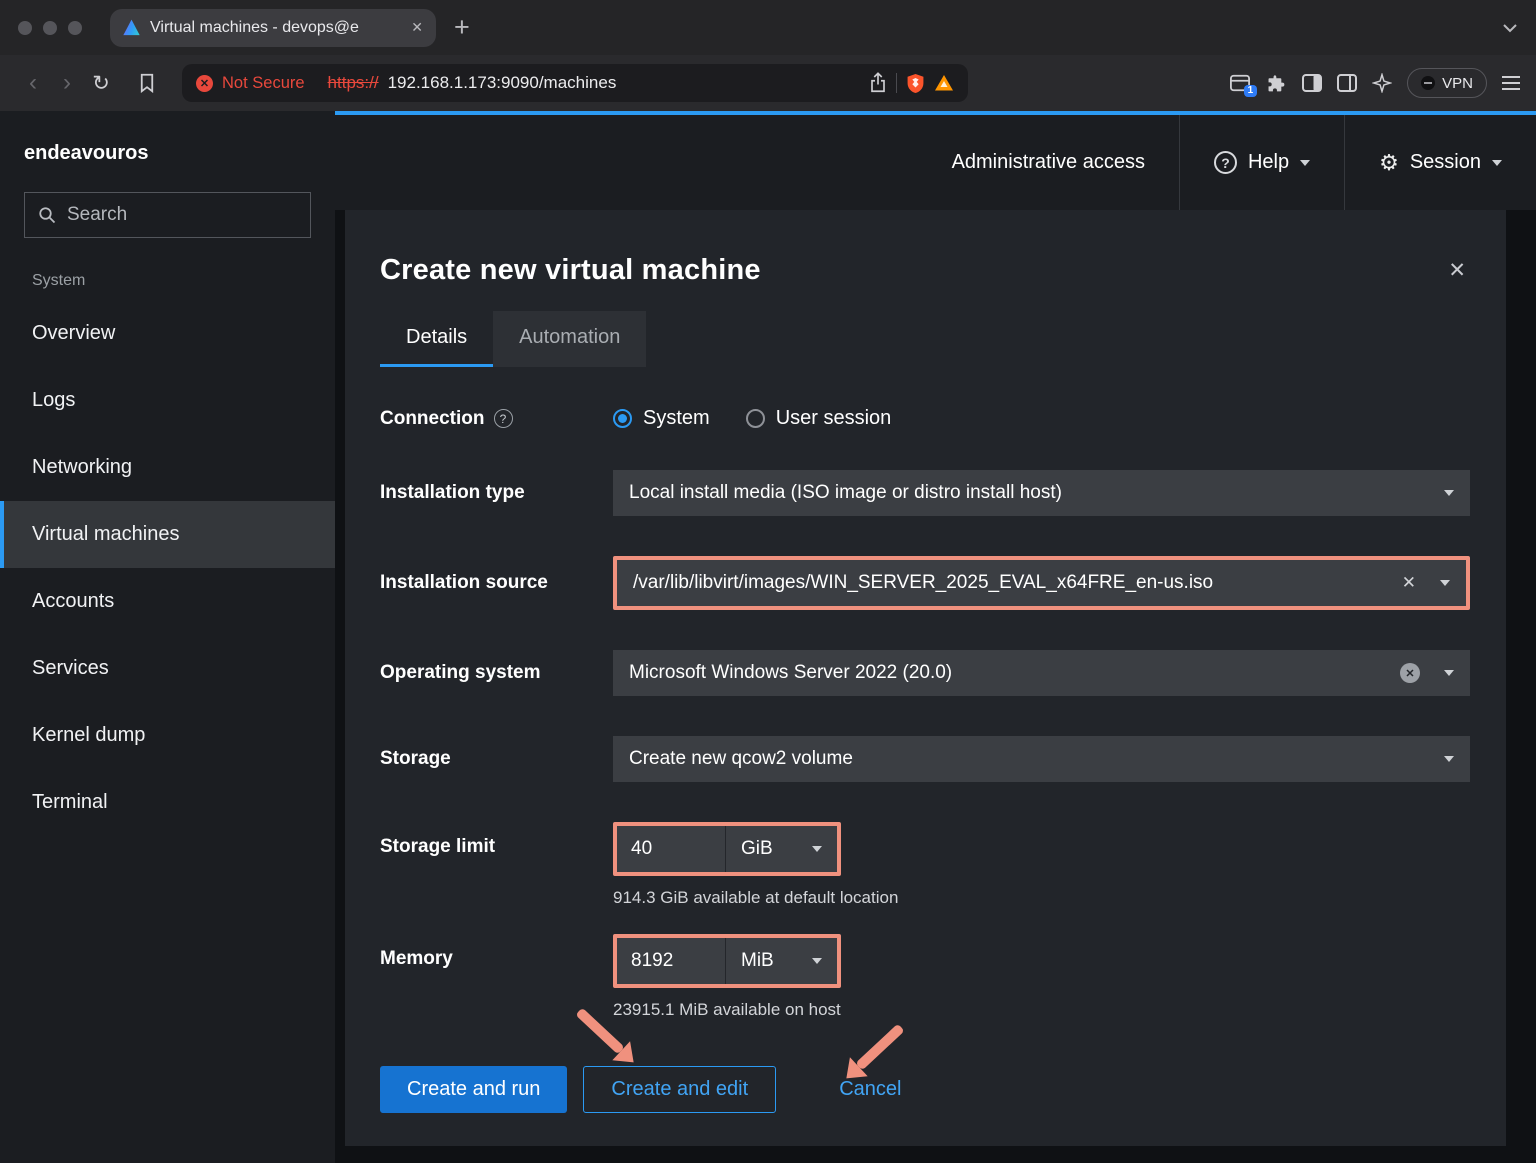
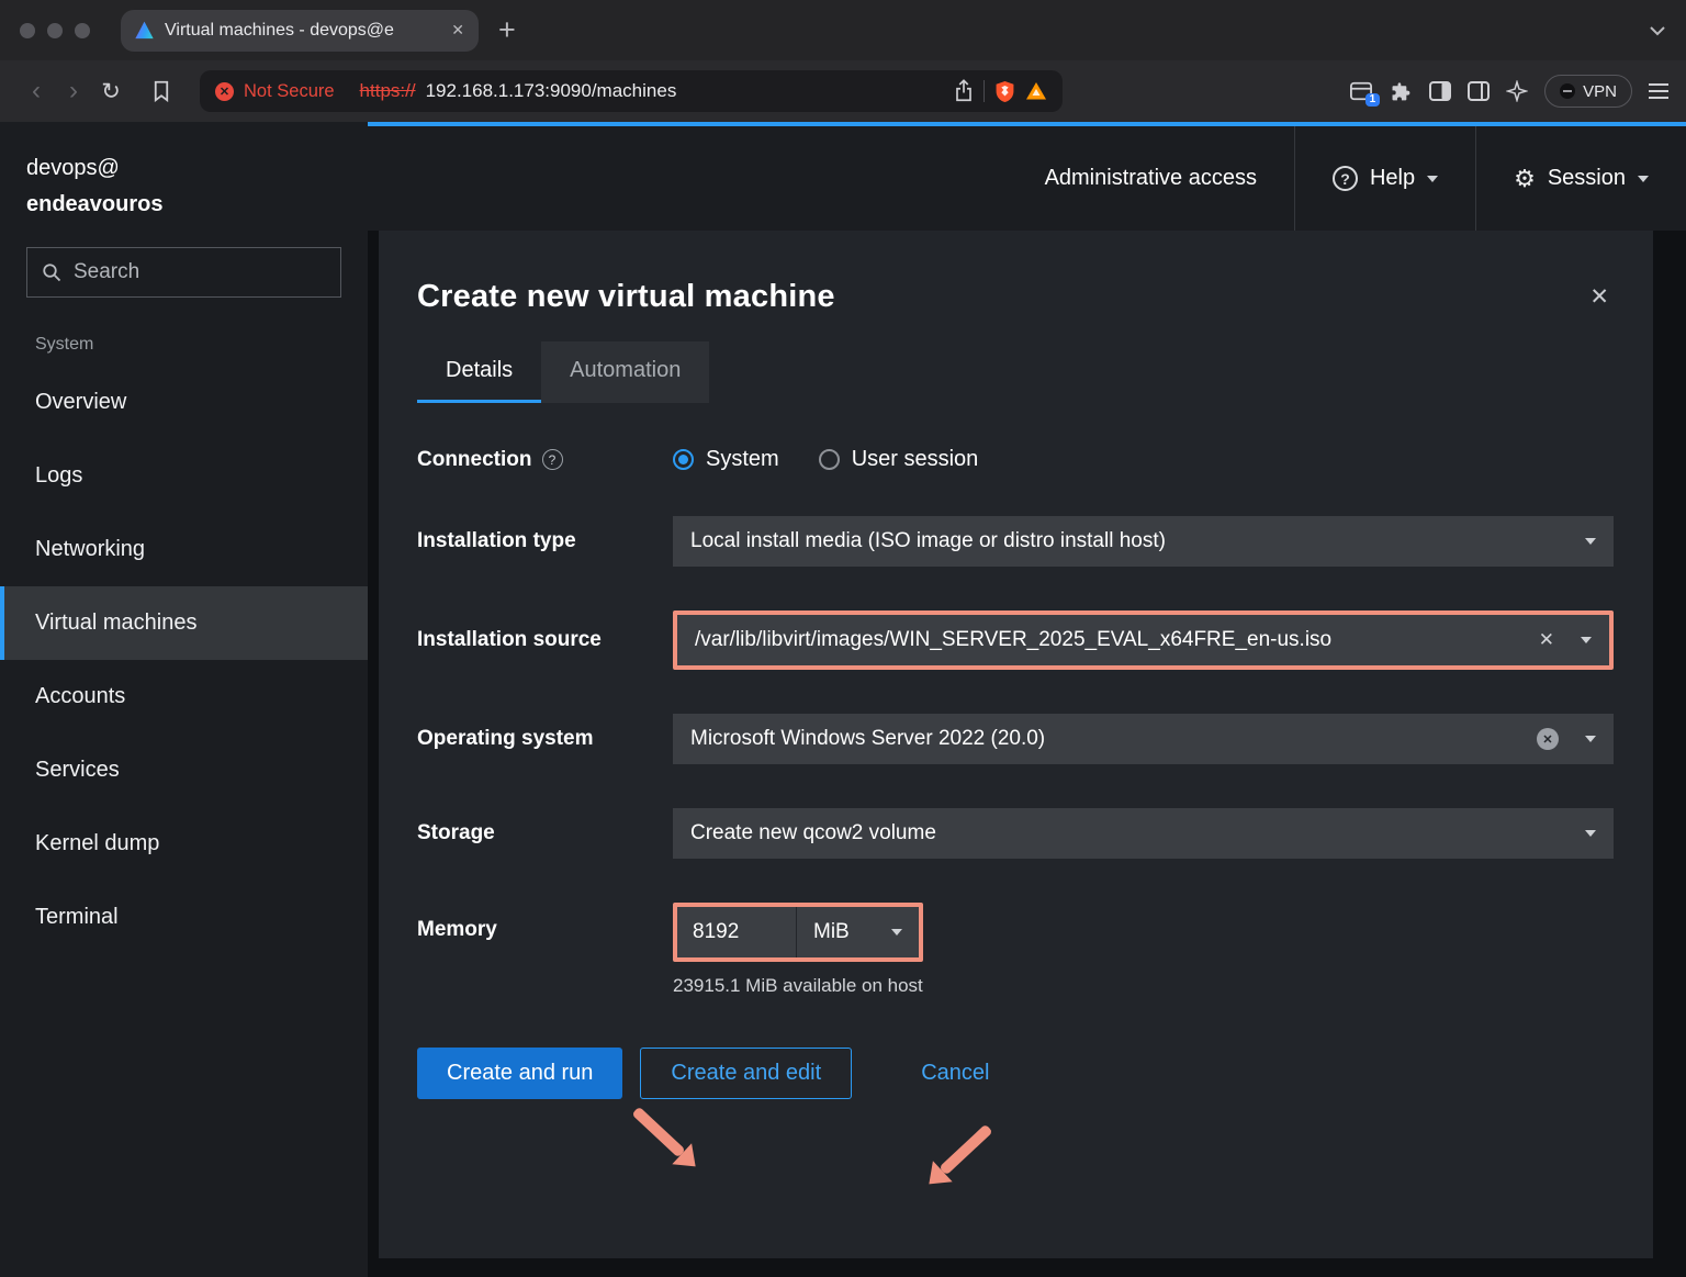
  Virtual machines - devops@e
  ✕
  +
  ‹
  ›
  ↻
  ✕
  Not Secure
  https://
  192.168.1.173:9090/machines
  1
  VPN
+ devops@
  endeavouros
  Search
  System
  Overview
  Logs
  Networking
  Virtual machines
  Accounts
  Services
  Kernel dump
  Terminal
  Administrative access
  ?
  Help
  ⚙
  Session
  Create new virtual machine
  ✕
  Details
  Automation
  Connection
  ?
  System
  User session
  Installation type
  Local install media (ISO image or distro install host)
  Installation source
  /var/lib/libvirt/images/WIN_SERVER_2025_EVAL_x64FRE_en-us.iso
  ✕
  Operating system
  Microsoft Windows Server 2022 (20.0)
  ✕
  Storage
  Create new qcow2 volume
- Storage limit
- 40
- GiB
- 914.3 GiB available at default location
  Memory
  8192
  MiB
  23915.1 MiB available on host
  Create and run
  Create and edit
  Cancel
